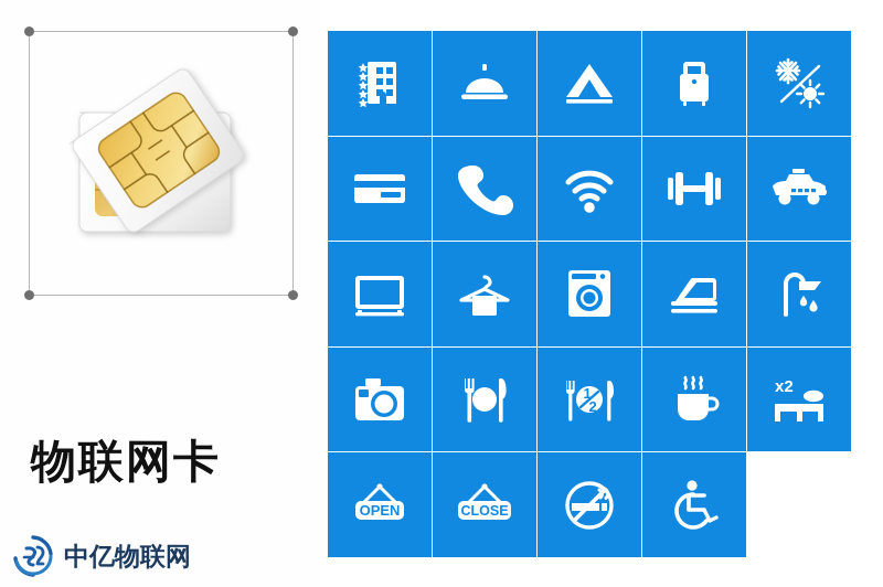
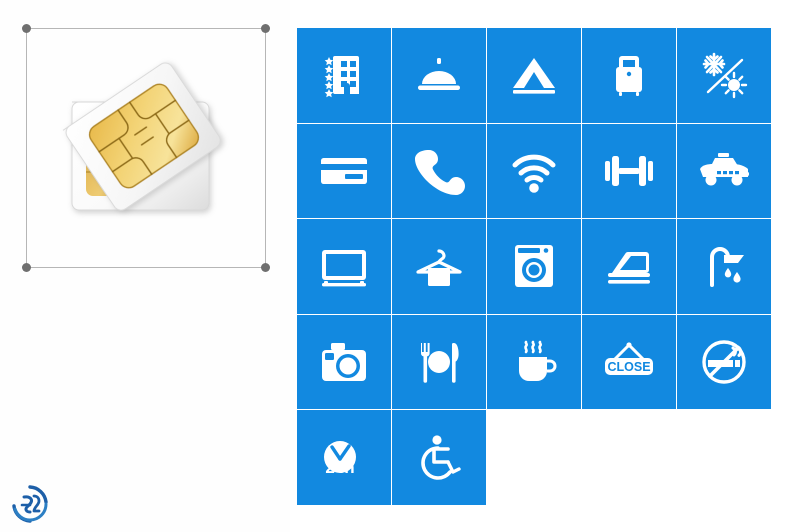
- 物联网卡
- 中亿物联网
- 1
- 2
- x2
- OPEN
  CLOSE
+ 24h
